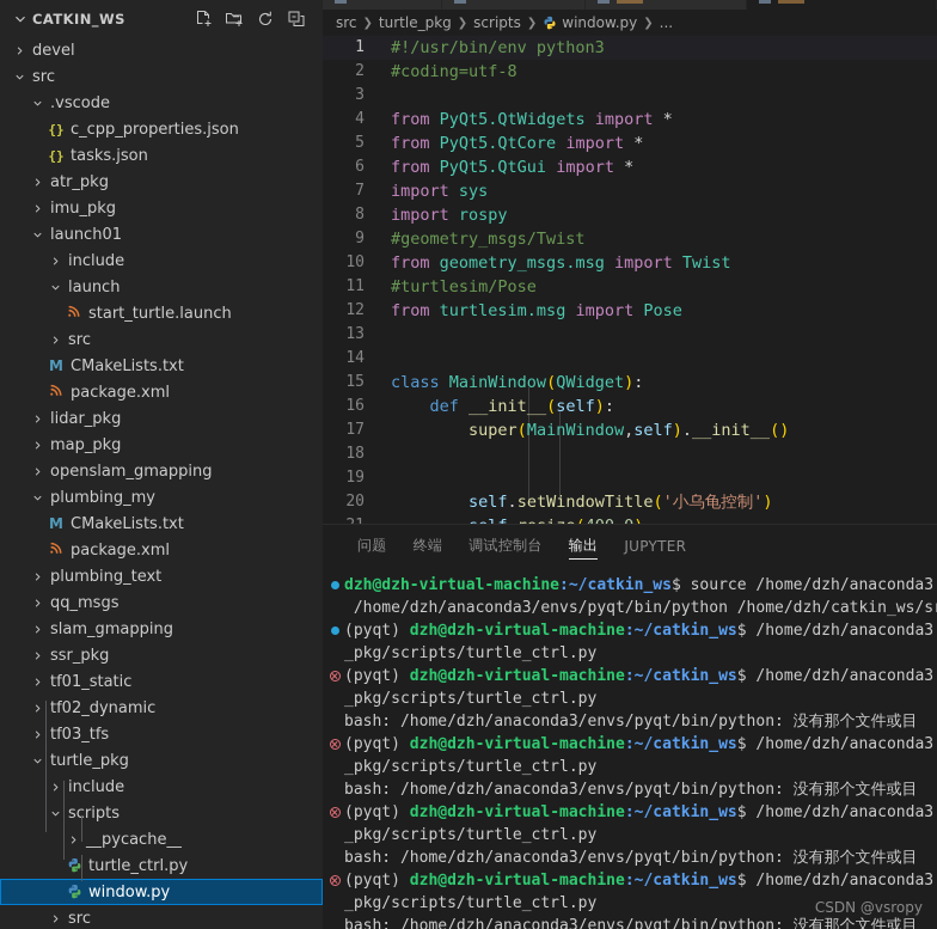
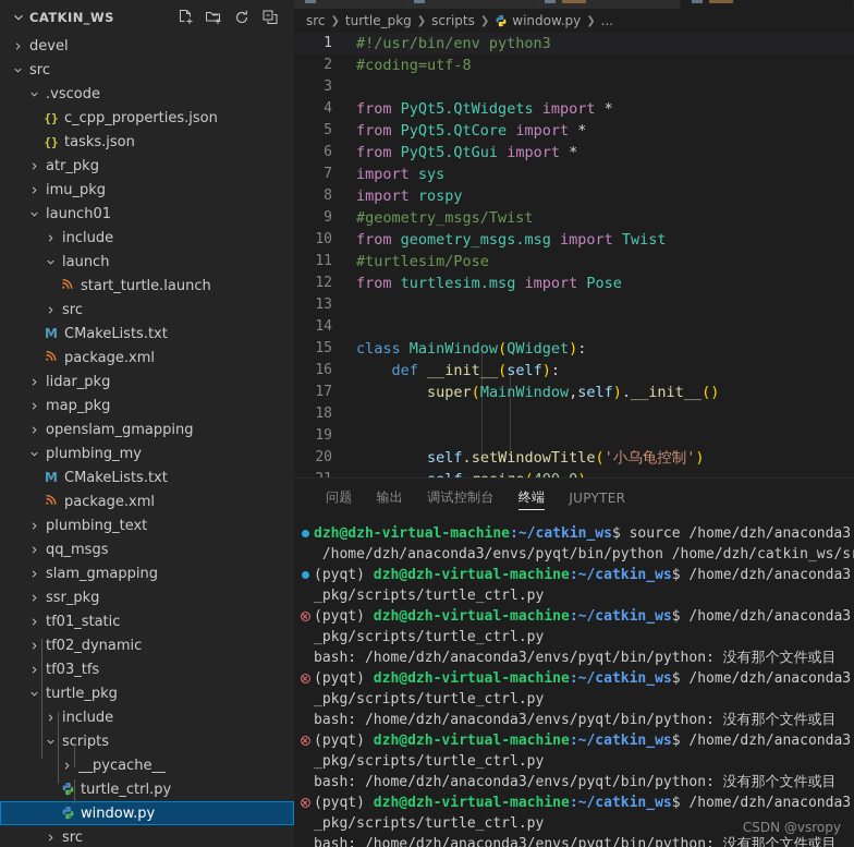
  CATKIN_WS
  devel
  src
  .vscode
  {}
  c_cpp_properties.json
  {}
  tasks.json
  atr_pkg
  imu_pkg
  launch01
  include
  launch
  start_turtle.launch
  src
  M
  CMakeLists.txt
  package.xml
  lidar_pkg
  map_pkg
  openslam_gmapping
  plumbing_my
  M
  CMakeLists.txt
  package.xml
  plumbing_text
  qq_msgs
  slam_gmapping
  ssr_pkg
  tf01_static
  tf02_dynamic
  tf03_tfs
  turtle_pkg
  include
  scripts
  __pycache__
  turtle_ctrl.py
  window.py
  src
  src
  ❯
  turtle_pkg
  ❯
  scripts
  ❯
  window.py
  ❯
  ...
  1
  #!/usr/bin/env python3
  2
  #coding=utf-8
  3
  4
  from PyQt5.QtWidgets import *
  5
  from PyQt5.QtCore import *
  6
  from PyQt5.QtGui import *
  7
  import sys
  8
  import rospy
  9
  #geometry_msgs/Twist
  10
  from geometry_msgs.msg import Twist
  11
  #turtlesim/Pose
  12
  from turtlesim.msg import Pose
  13
  14
  15
  class MainWindow(QWidget):
  16
  def __init__(self):
  17
  super(MainWindow,self).__init__()
  18
  19
  20
  self.setWindowTitle('小乌龟控制')
  问题
- 终端
+ 输出
  调试控制台
- 输出
+ 终端
  JUPYTER
  dzh@dzh-virtual-machine:~/catkin_ws$ source /home/dzh/anaconda3
  /home/dzh/anaconda3/envs/pyqt/bin/python /home/dzh/catkin_ws/s
  (pyqt) dzh@dzh-virtual-machine:~/catkin_ws$ /home/dzh/anaconda3
  _pkg/scripts/turtle_ctrl.py
  (pyqt) dzh@dzh-virtual-machine:~/catkin_ws$ /home/dzh/anaconda3
  _pkg/scripts/turtle_ctrl.py
  bash: /home/dzh/anaconda3/envs/pyqt/bin/python: 没有那个文件或目
  (pyqt) dzh@dzh-virtual-machine:~/catkin_ws$ /home/dzh/anaconda3
  _pkg/scripts/turtle_ctrl.py
  bash: /home/dzh/anaconda3/envs/pyqt/bin/python: 没有那个文件或目
  (pyqt) dzh@dzh-virtual-machine:~/catkin_ws$ /home/dzh/anaconda3
  _pkg/scripts/turtle_ctrl.py
  bash: /home/dzh/anaconda3/envs/pyqt/bin/python: 没有那个文件或目
  (pyqt) dzh@dzh-virtual-machine:~/catkin_ws$ /home/dzh/anaconda3
  _pkg/scripts/turtle_ctrl.py
  bash: /home/dzh/anaconda3/envs/pyqt/bin/python: 没有那个文件或目
  CSDN @vsropy
